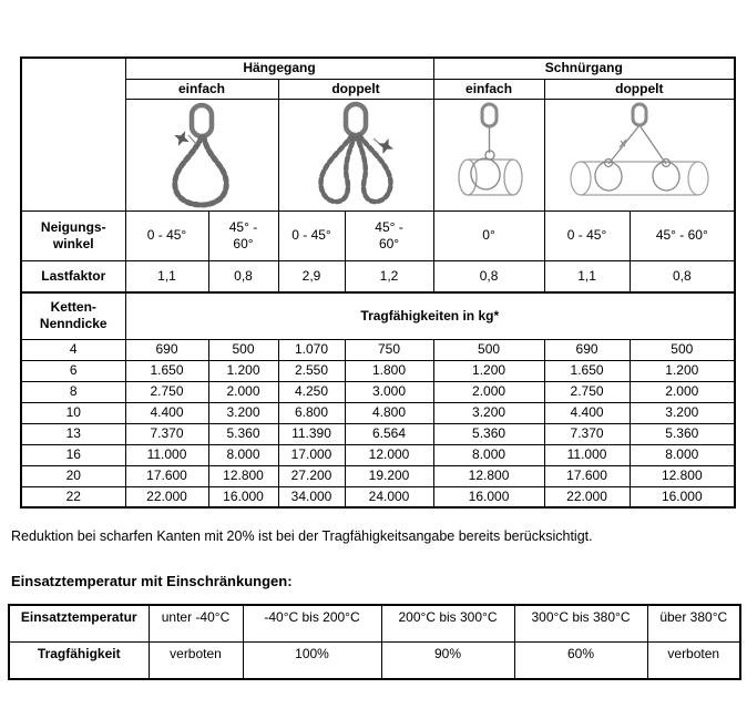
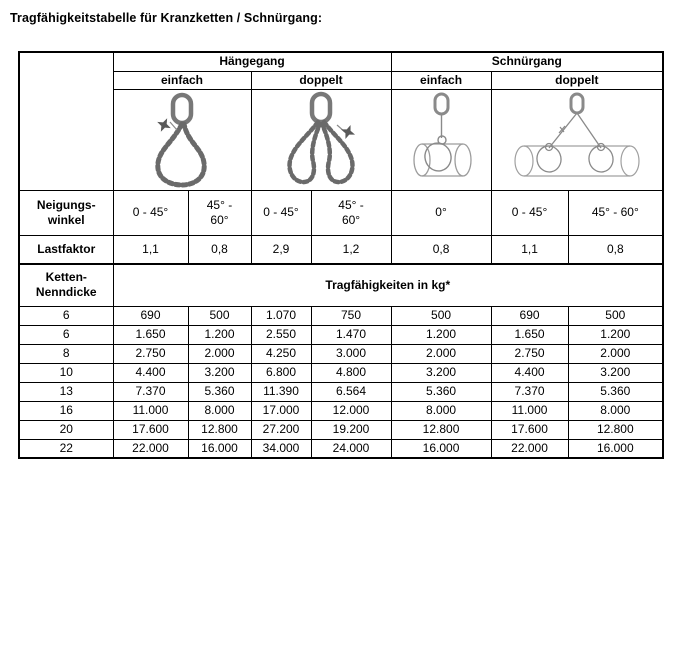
+ Tragfähigkeitstabelle für Kranzketten / Schnürgang:
  	Hängegang	Schnürgang
  einfach	doppelt	einfach	doppelt
  Neigungs- winkel	0 - 45°	45° - 60°	0 - 45°	45° - 60°	0°	0 - 45°	45° - 60°
  Lastfaktor	1,1	0,8	2,9	1,2	0,8	1,1	0,8
  Ketten- Nenndicke	Tragfähigkeiten in kg*
- 4	690	500	1.070	750	500	690	500
+ 6	690	500	1.070	750	500	690	500
- 6	1.650	1.200	2.550	1.800	1.200	1.650	1.200
+ 6	1.650	1.200	2.550	1.470	1.200	1.650	1.200
  8	2.750	2.000	4.250	3.000	2.000	2.750	2.000
  10	4.400	3.200	6.800	4.800	3.200	4.400	3.200
  13	7.370	5.360	11.390	6.564	5.360	7.370	5.360
  16	11.000	8.000	17.000	12.000	8.000	11.000	8.000
  20	17.600	12.800	27.200	19.200	12.800	17.600	12.800
  22	22.000	16.000	34.000	24.000	16.000	22.000	16.000
- Reduktion bei scharfen Kanten mit 20% ist bei der Tragfähigkeitsangabe bereits berücksichtigt.
- Einsatztemperatur mit Einschränkungen:
- Einsatztemperatur	unter -40°C	-40°C bis 200°C	200°C bis 300°C	300°C bis 380°C	über 380°C
- Tragfähigkeit	verboten	100%	90%	60%	verboten
